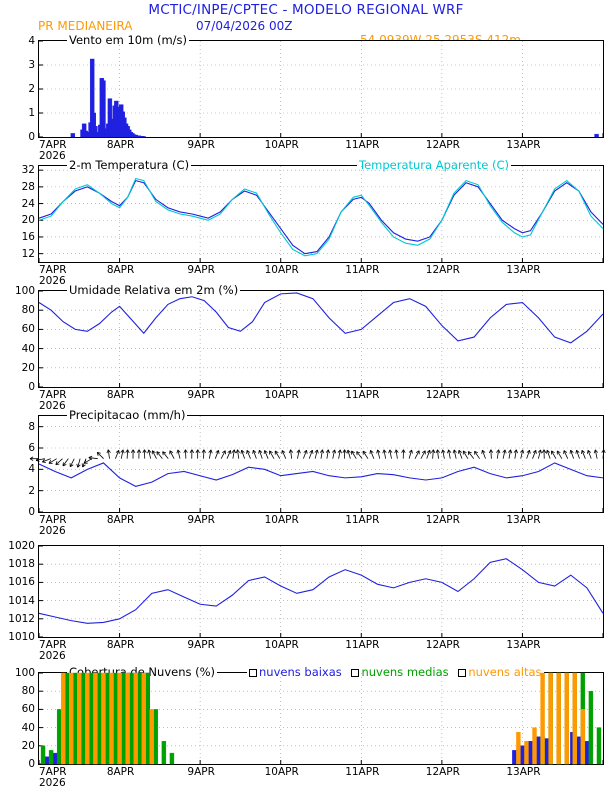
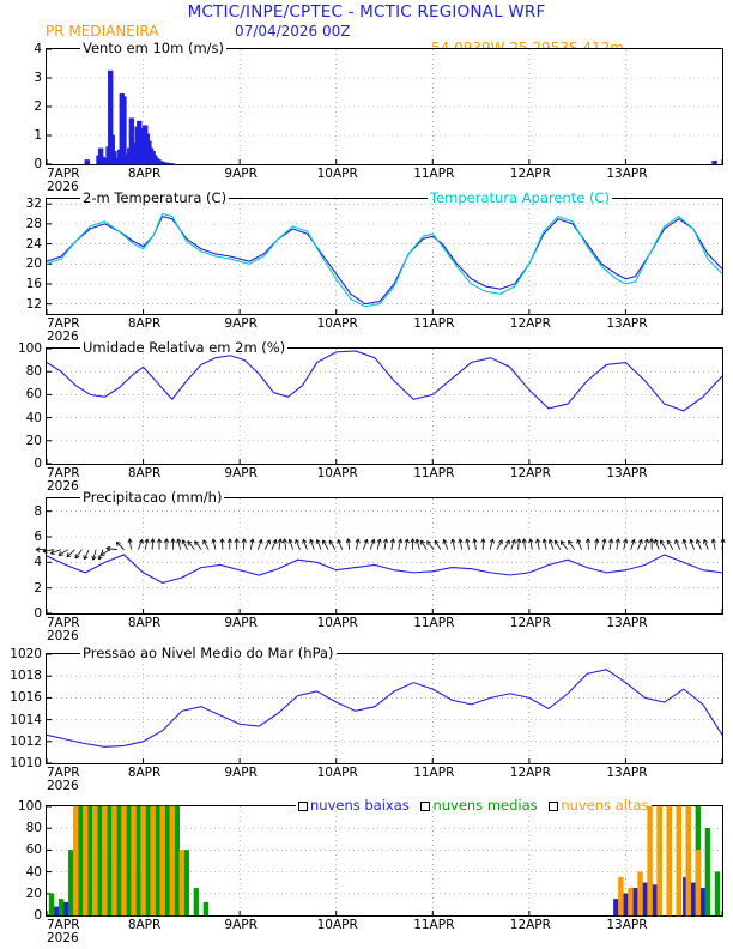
- MCTIC/INPE/CPTEC - MODELO REGIONAL WRF
+ MCTIC/INPE/CPTEC - MCTIC REGIONAL WRF
  PR MEDIANEIRA
  07/04/2026 00Z
  Vento em 10m (m/s)
  0
  1
  2
  3
  4
  7APR
  2026
  8APR
  9APR
  10APR
  11APR
  12APR
  13APR
  2-m Temperatura (C)
  Temperatura Aparente (C)
  12
  16
  20
  24
  28
  32
  7APR
  2026
  8APR
  9APR
  10APR
  11APR
  12APR
  13APR
  Umidade Relativa em 2m (%)
  0
  20
  40
  60
  80
  100
  7APR
  2026
  8APR
  9APR
  10APR
  11APR
  12APR
  13APR
  Precipitacao (mm/h)
  0
  2
  4
  6
  8
  7APR
  2026
  8APR
  9APR
  10APR
  11APR
  12APR
  13APR
+ Pressao ao Nivel Medio do Mar (hPa)
  1010
  1012
  1014
  1016
  1018
  1020
  7APR
  2026
  8APR
  9APR
  10APR
  11APR
  12APR
  13APR
- Cobertura de Nuvens (%)
  nuvens baixas nuvens medias nuvens altas
  0
  20
  40
  60
  80
  100
  7APR
  2026
  8APR
  9APR
  10APR
  11APR
  12APR
  13APR
